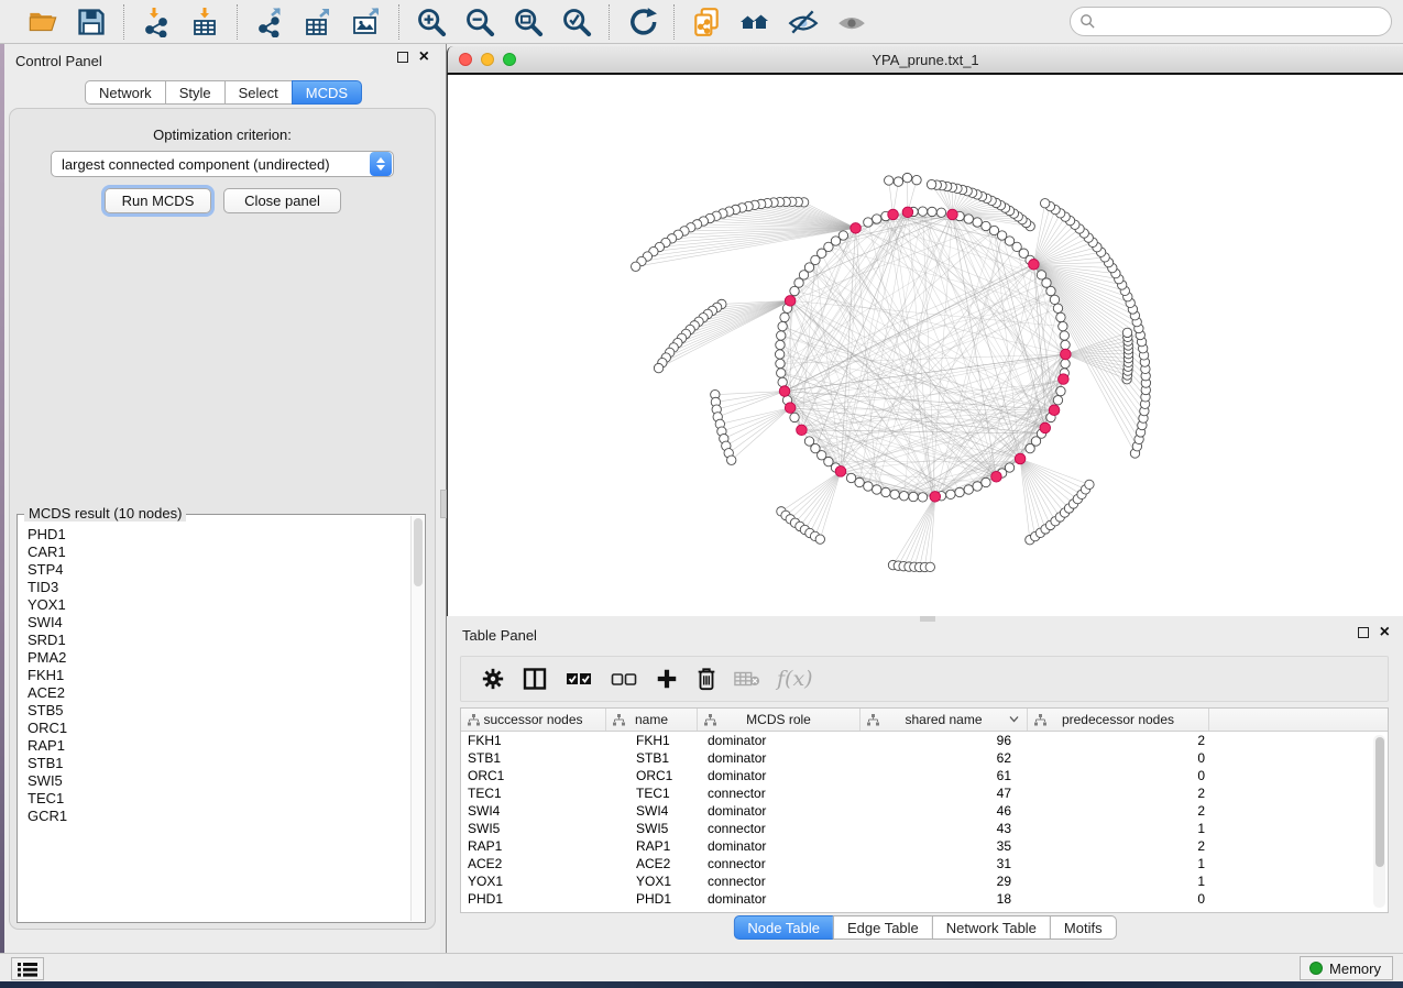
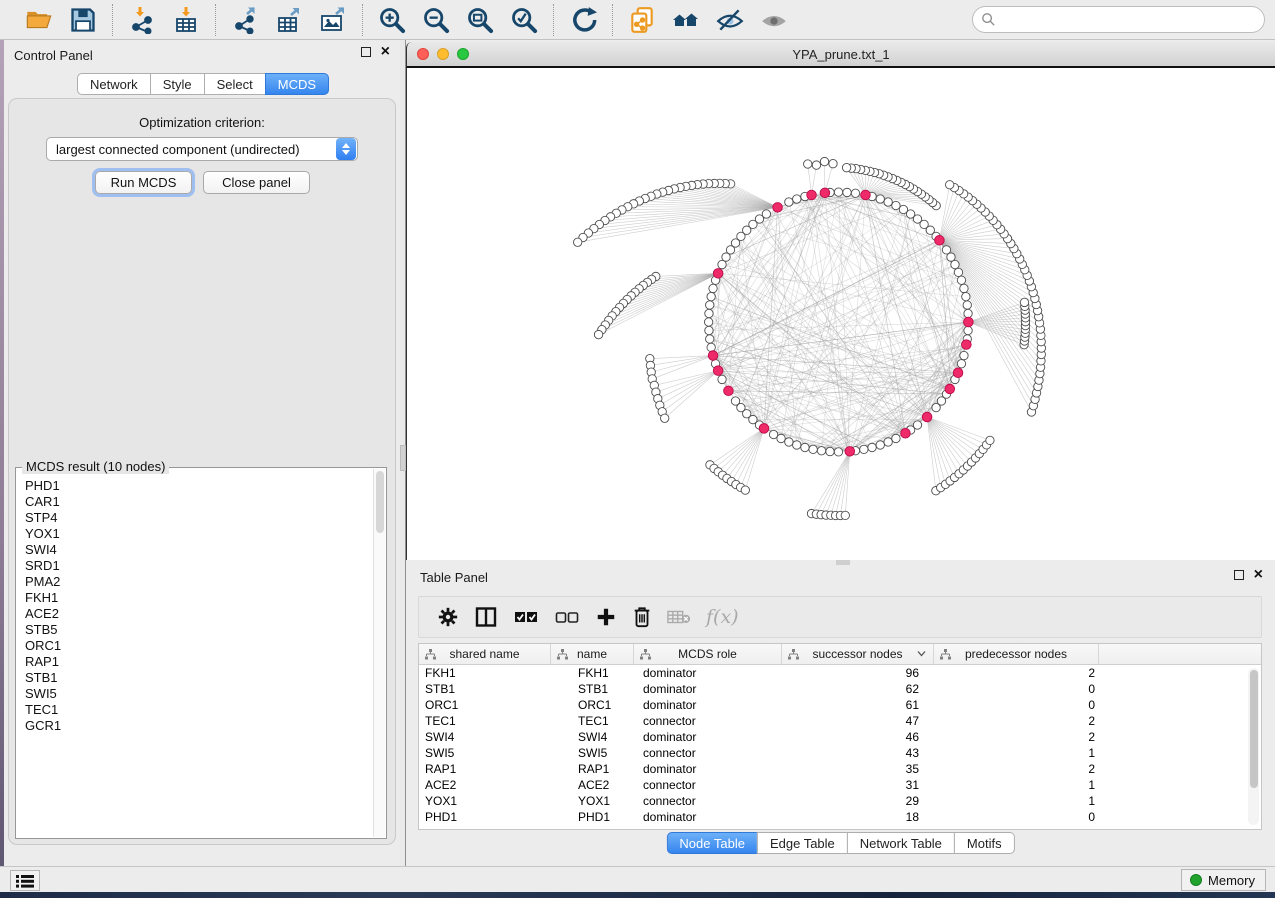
  Control Panel
  ×
  Network
  Style
  Select
  MCDS
  Optimization criterion:
  largest connected component (undirected)
  Run MCDS
  Close panel
  MCDS result (10 nodes)
  PHD1
  CAR1
  STP4
- TID3
  YOX1
  SWI4
  SRD1
  PMA2
  FKH1
  ACE2
  STB5
  ORC1
  RAP1
  STB1
  SWI5
  TEC1
  GCR1
  YPA_prune.txt_1
  Table Panel
  ×
  f(x)
- successor nodes
+ shared name
  name
  MCDS role
- shared name
+ successor nodes
  predecessor nodes
  FKH1
  FKH1
  dominator
  96
  2
  STB1
  STB1
  dominator
  62
  0
  ORC1
  ORC1
  dominator
  61
  0
  TEC1
  TEC1
  connector
  47
  2
  SWI4
  SWI4
  dominator
  46
  2
  SWI5
  SWI5
  connector
  43
  1
  RAP1
  RAP1
  dominator
  35
  2
  ACE2
  ACE2
  connector
  31
  1
  YOX1
  YOX1
  connector
  29
  1
  PHD1
  PHD1
  dominator
  18
  0
  Node Table
  Edge Table
  Network Table
  Motifs
  Memory
